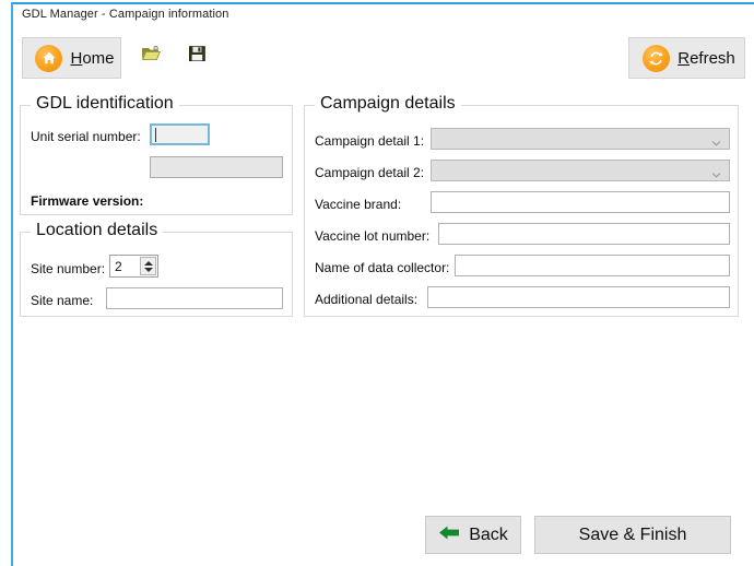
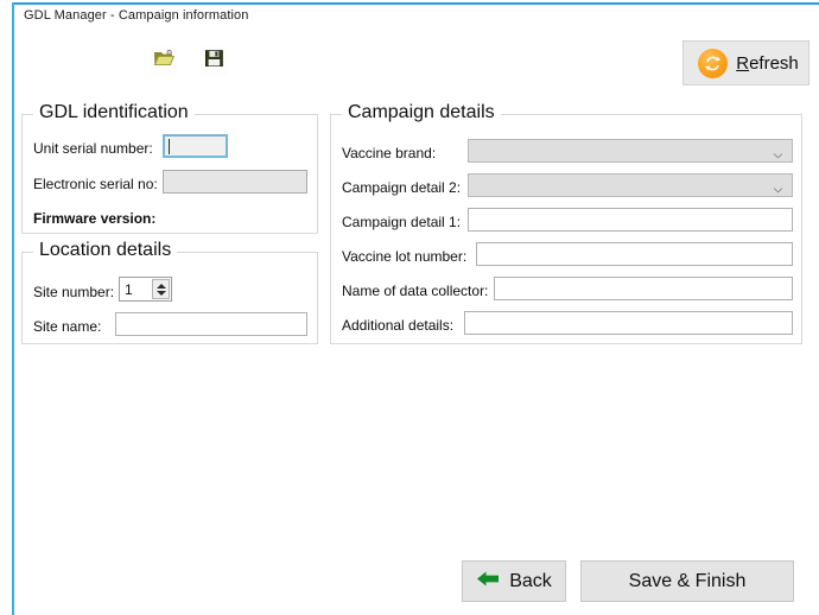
  GDL Manager - Campaign information
- Home
  Refresh
  GDL identification
  Unit serial number:
+ Electronic serial no:
  Firmware version:
  Location details
  Site number:
  Site name:
- 2
+ 1
  Campaign details
- Campaign detail 1:
+ Vaccine brand:
  Campaign detail 2:
- Vaccine brand:
+ Campaign detail 1:
  Vaccine lot number:
  Name of data collector:
  Additional details:
  Back
  Save & Finish
